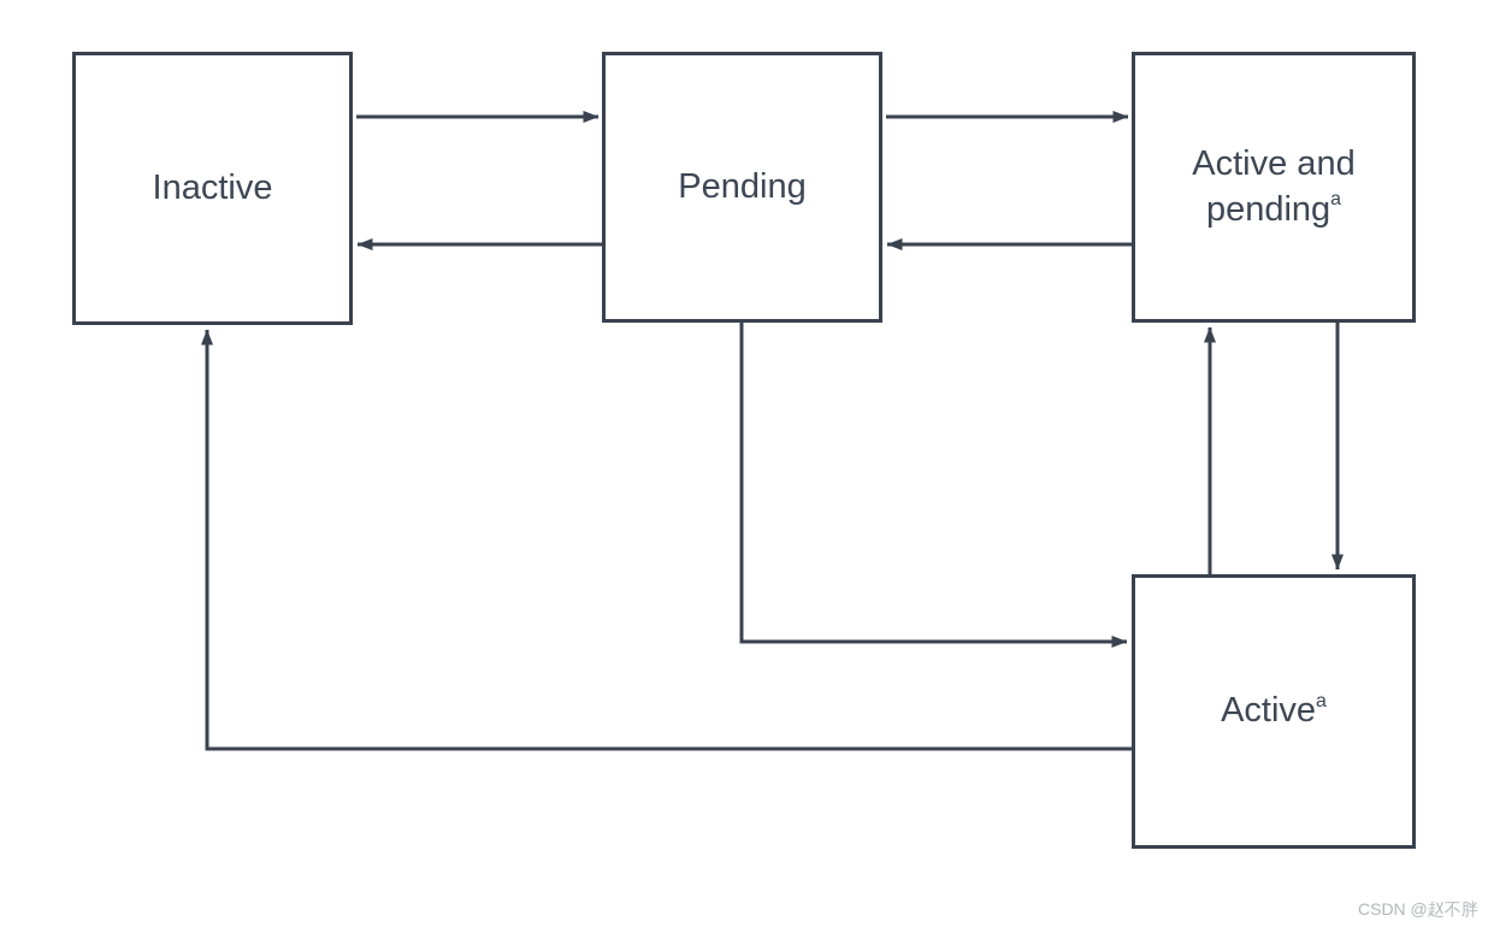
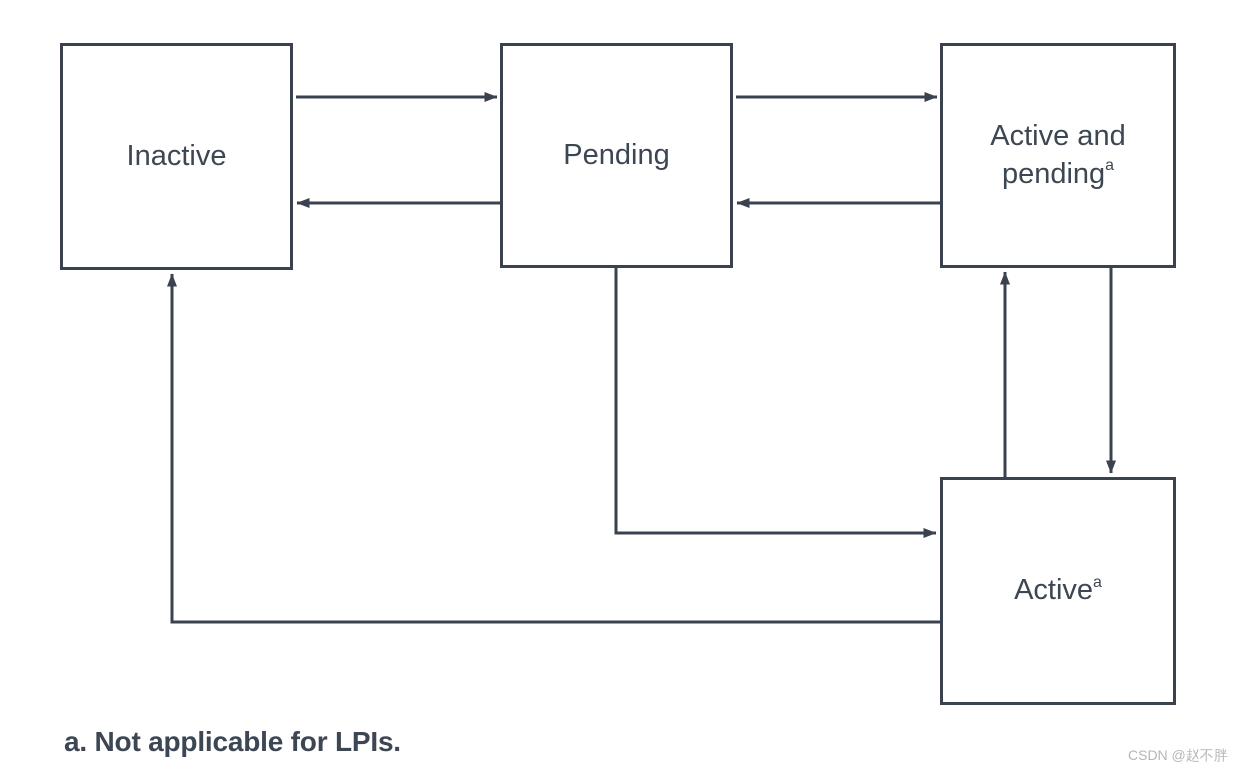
  Inactive
  Pending
  Active and pendinga
  Activea
+ a. Not applicable for LPIs.
  CSDN @赵不胖
